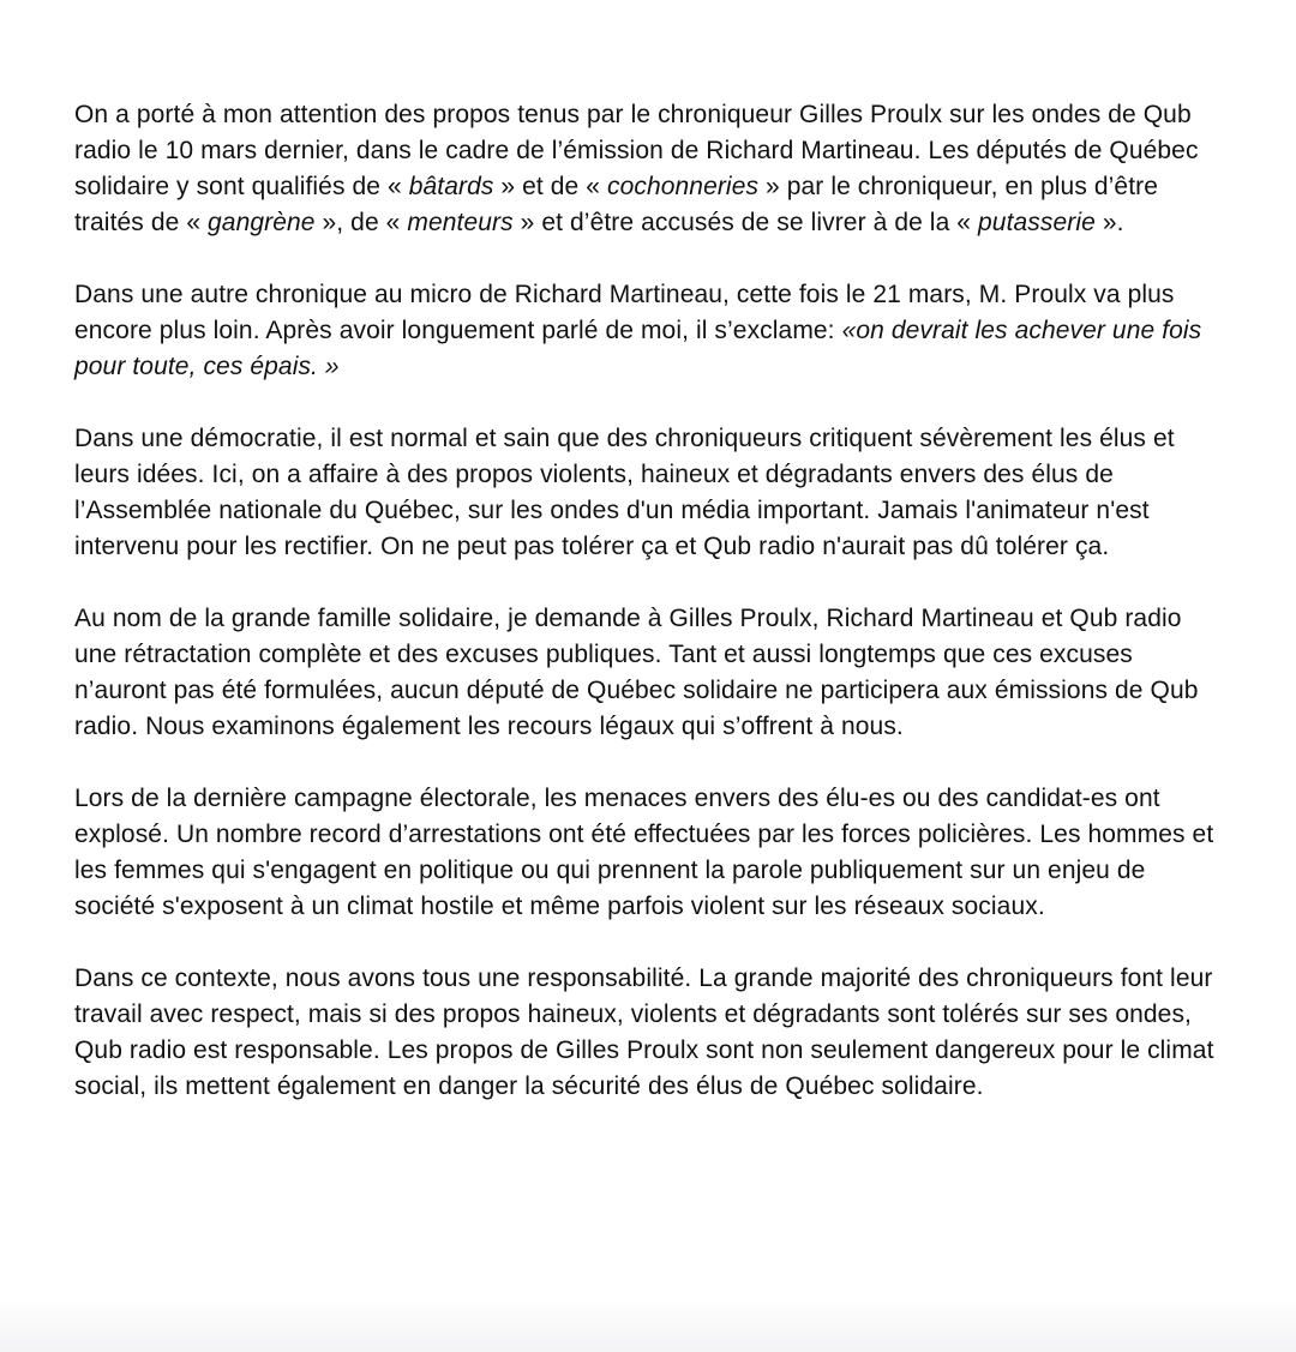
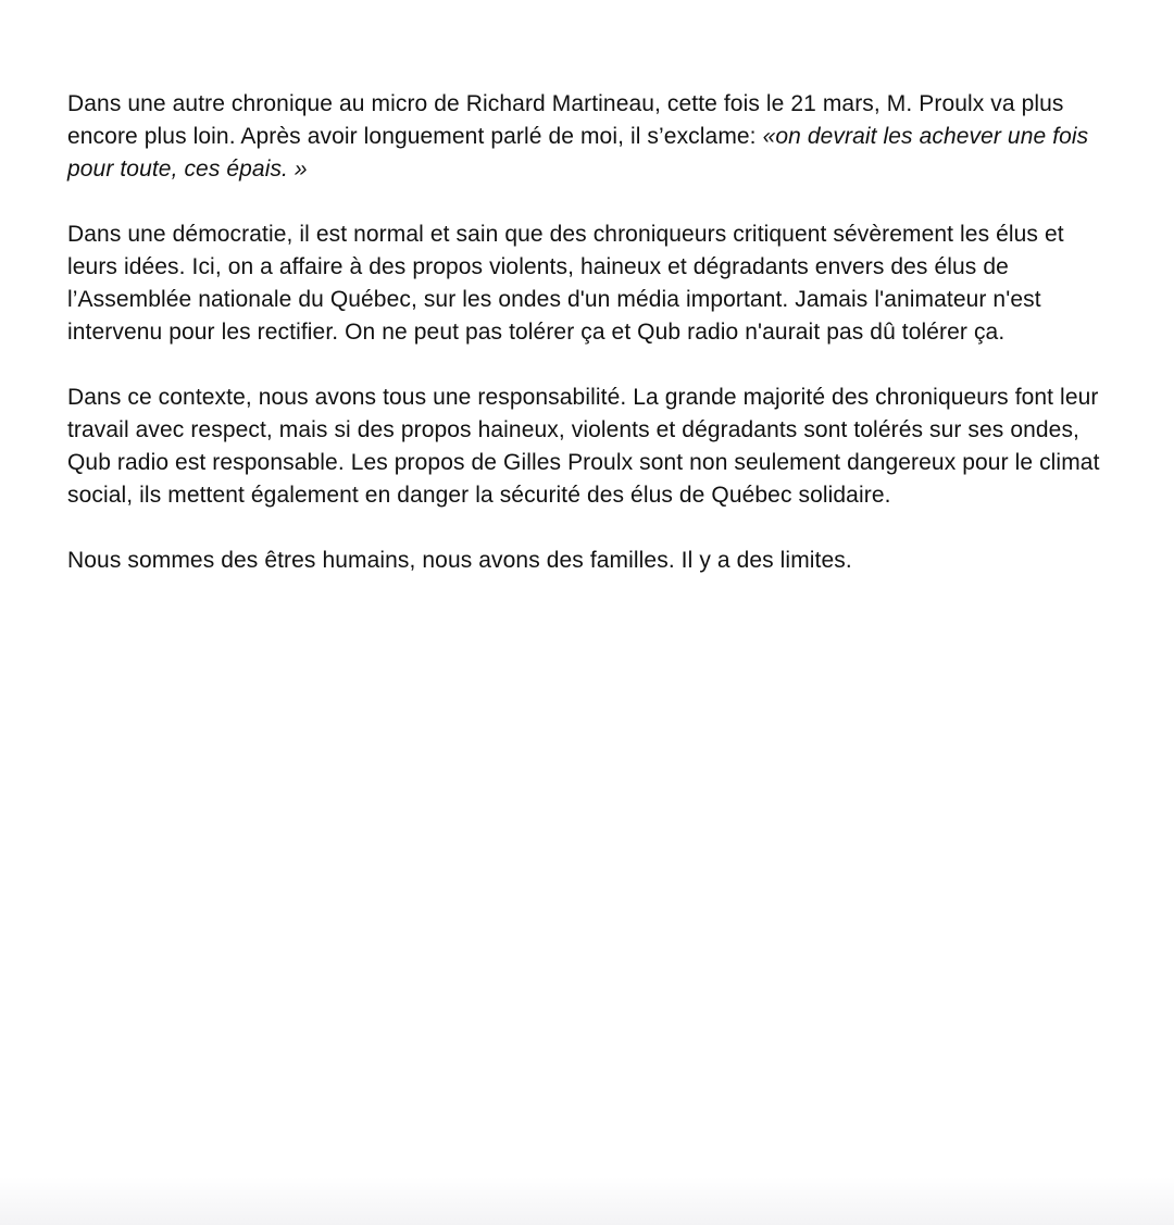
- On a porté à mon attention des propos tenus par le chroniqueur Gilles Proulx sur les ondes de Qub radio le 10 mars dernier, dans le cadre de l’émission de Richard Martineau. Les députés de Québec solidaire y sont qualifiés de « bâtards » et de « cochonneries » par le chroniqueur, en plus d’être traités de « gangrène », de « menteurs » et d’être accusés de se livrer à de la « putasserie ».
  Dans une autre chronique au micro de Richard Martineau, cette fois le 21 mars, M. Proulx va plus encore plus loin. Après avoir longuement parlé de moi, il s’exclame: «on devrait les achever une fois pour toute, ces épais. »
  Dans une démocratie, il est normal et sain que des chroniqueurs critiquent sévèrement les élus et leurs idées. Ici, on a affaire à des propos violents, haineux et dégradants envers des élus de l’Assemblée nationale du Québec, sur les ondes d'un média important. Jamais l'animateur n'est intervenu pour les rectifier. On ne peut pas tolérer ça et Qub radio n'aurait pas dû tolérer ça.
- Au nom de la grande famille solidaire, je demande à Gilles Proulx, Richard Martineau et Qub radio une rétractation complète et des excuses publiques. Tant et aussi longtemps que ces excuses n’auront pas été formulées, aucun député de Québec solidaire ne participera aux émissions de Qub radio. Nous examinons également les recours légaux qui s’offrent à nous.
- Lors de la dernière campagne électorale, les menaces envers des élu-es ou des candidat-es ont explosé. Un nombre record d’arrestations ont été effectuées par les forces policières. Les hommes et les femmes qui s'engagent en politique ou qui prennent la parole publiquement sur un enjeu de société s'exposent à un climat hostile et même parfois violent sur les réseaux sociaux.
  Dans ce contexte, nous avons tous une responsabilité. La grande majorité des chroniqueurs font leur travail avec respect, mais si des propos haineux, violents et dégradants sont tolérés sur ses ondes, Qub radio est responsable. Les propos de Gilles Proulx sont non seulement dangereux pour le climat social, ils mettent également en danger la sécurité des élus de Québec solidaire.
+ Nous sommes des êtres humains, nous avons des familles. Il y a des limites.
